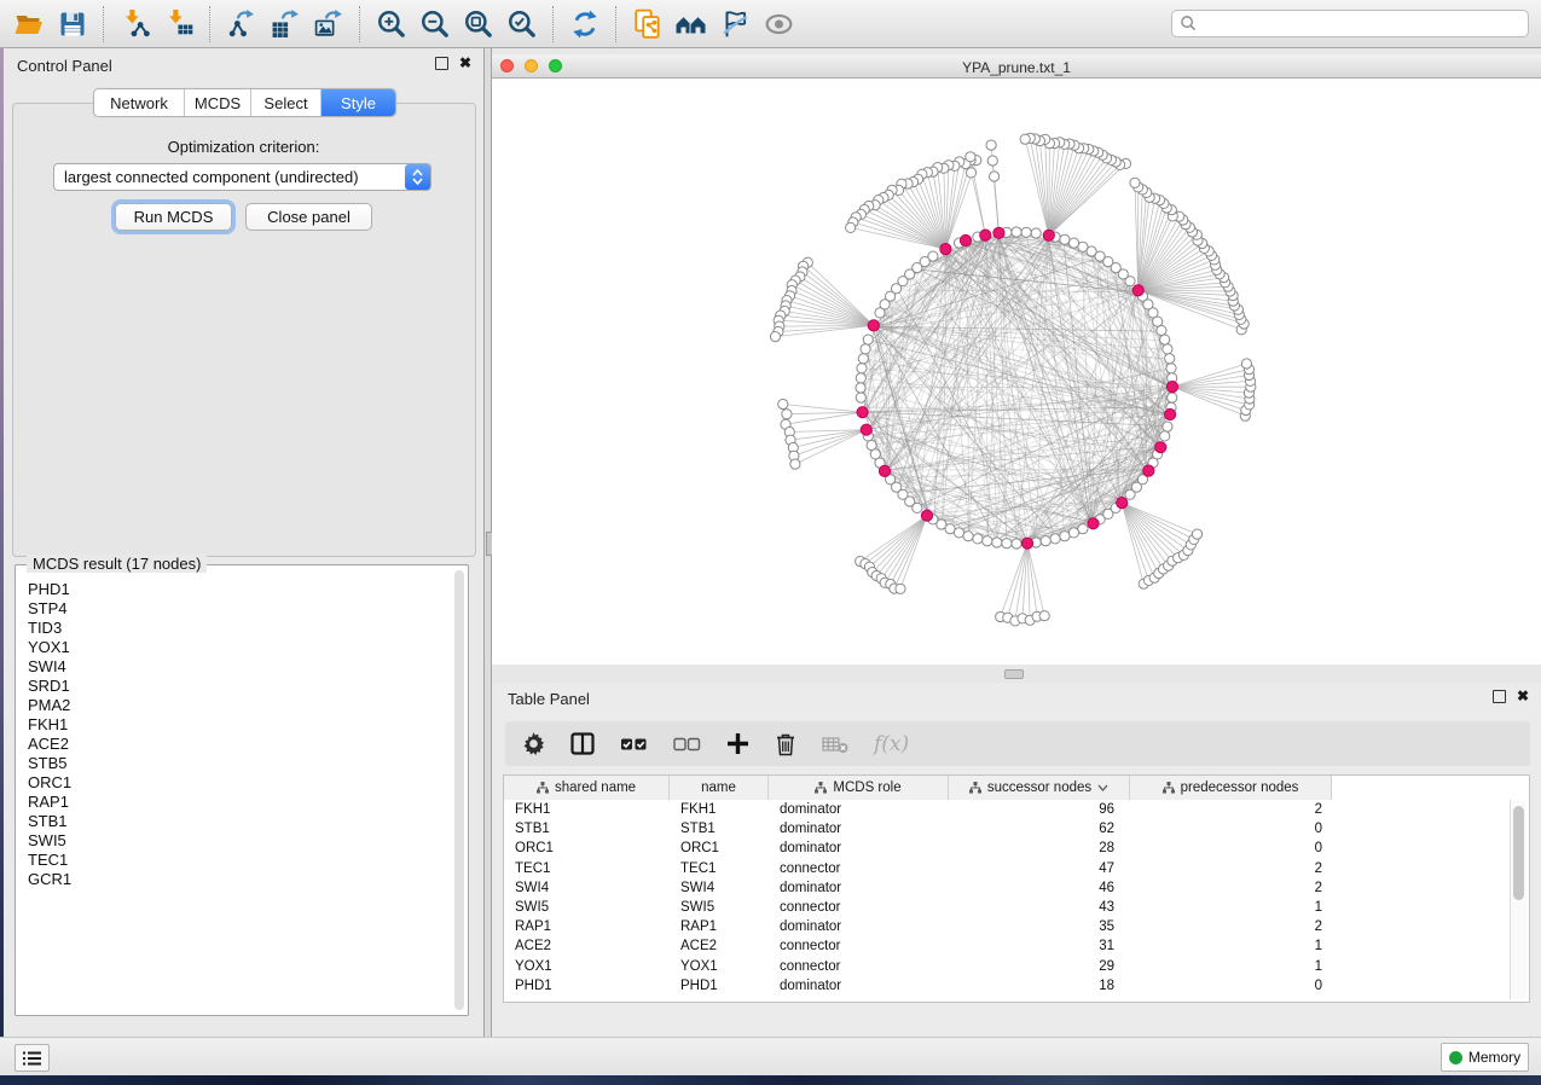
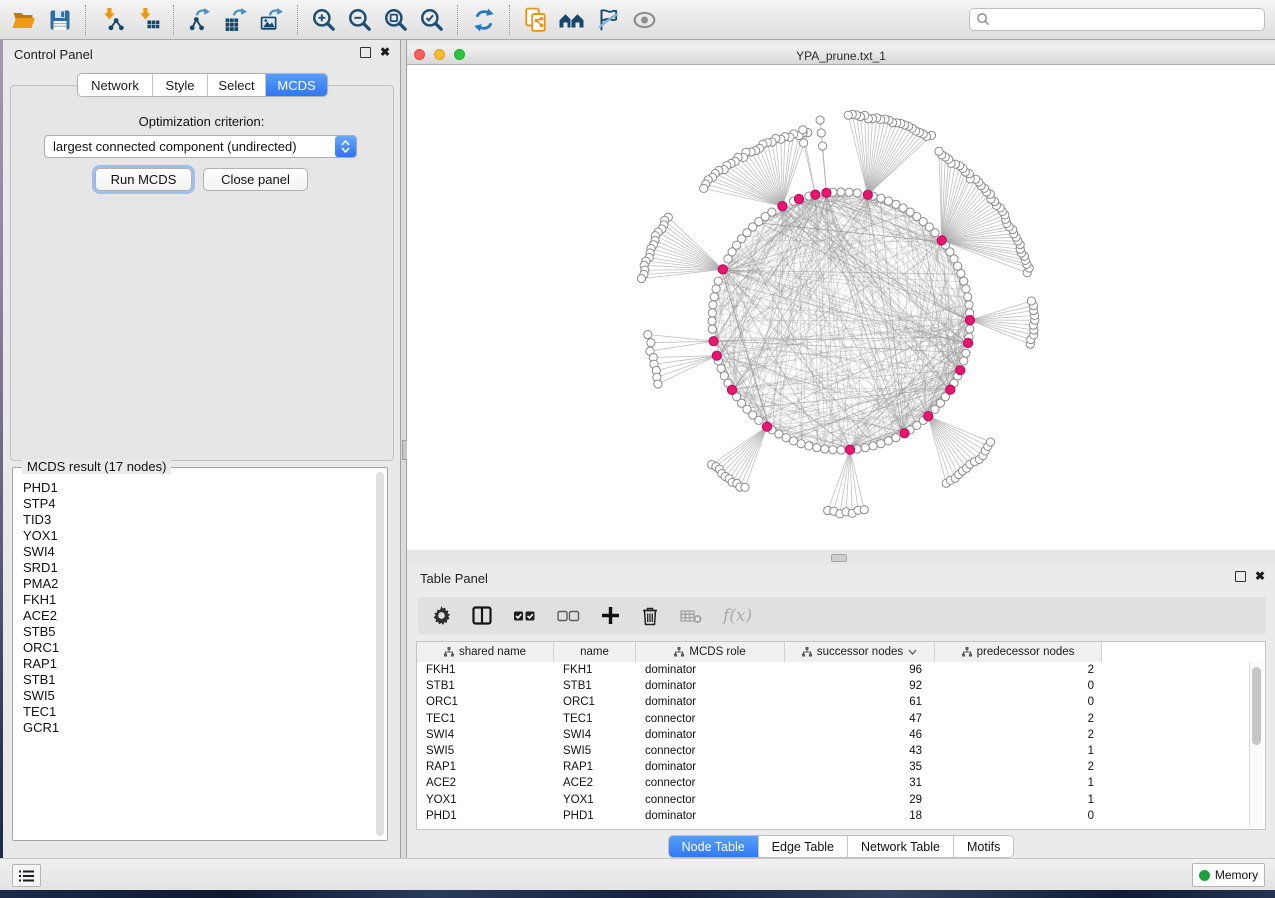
  Control Panel
  ✖
  Network
- MCDS
+ Style
  Select
- Style
+ MCDS
  Optimization criterion:
  largest connected component (undirected)
  Run MCDS
  Close panel
  MCDS result (17 nodes)
  PHD1
  STP4
  TID3
  YOX1
  SWI4
  SRD1
  PMA2
  FKH1
  ACE2
  STB5
  ORC1
  RAP1
  STB1
  SWI5
  TEC1
  GCR1
  YPA_prune.txt_1
  Table Panel
  ✖
  f(x)
  shared name
  name
  MCDS role
  successor nodes
  predecessor nodes
  FKH1
  FKH1
  dominator
  96
  2
  STB1
  STB1
  dominator
- 62
+ 92
  0
  ORC1
  ORC1
  dominator
- 28
+ 61
  0
  TEC1
  TEC1
  connector
  47
  2
  SWI4
  SWI4
  dominator
  46
  2
  SWI5
  SWI5
  connector
  43
  1
  RAP1
  RAP1
  dominator
  35
  2
  ACE2
  ACE2
  connector
  31
  1
  YOX1
  YOX1
  connector
  29
  1
  PHD1
  PHD1
  dominator
  18
  0
+ Node Table
+ Edge Table
+ Network Table
+ Motifs
  Memory
